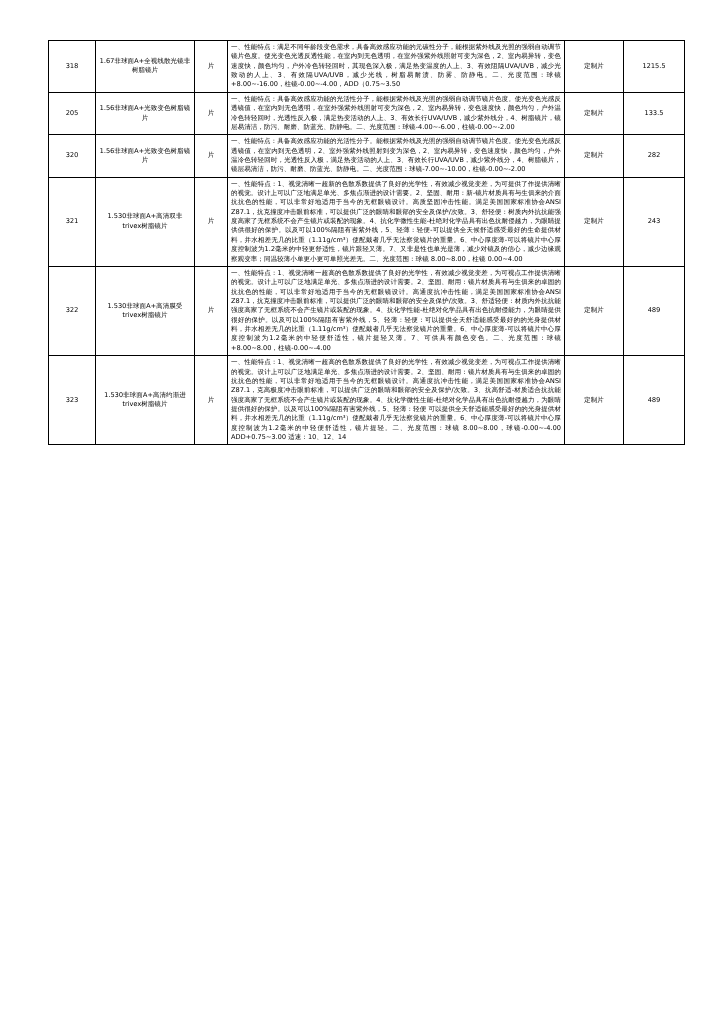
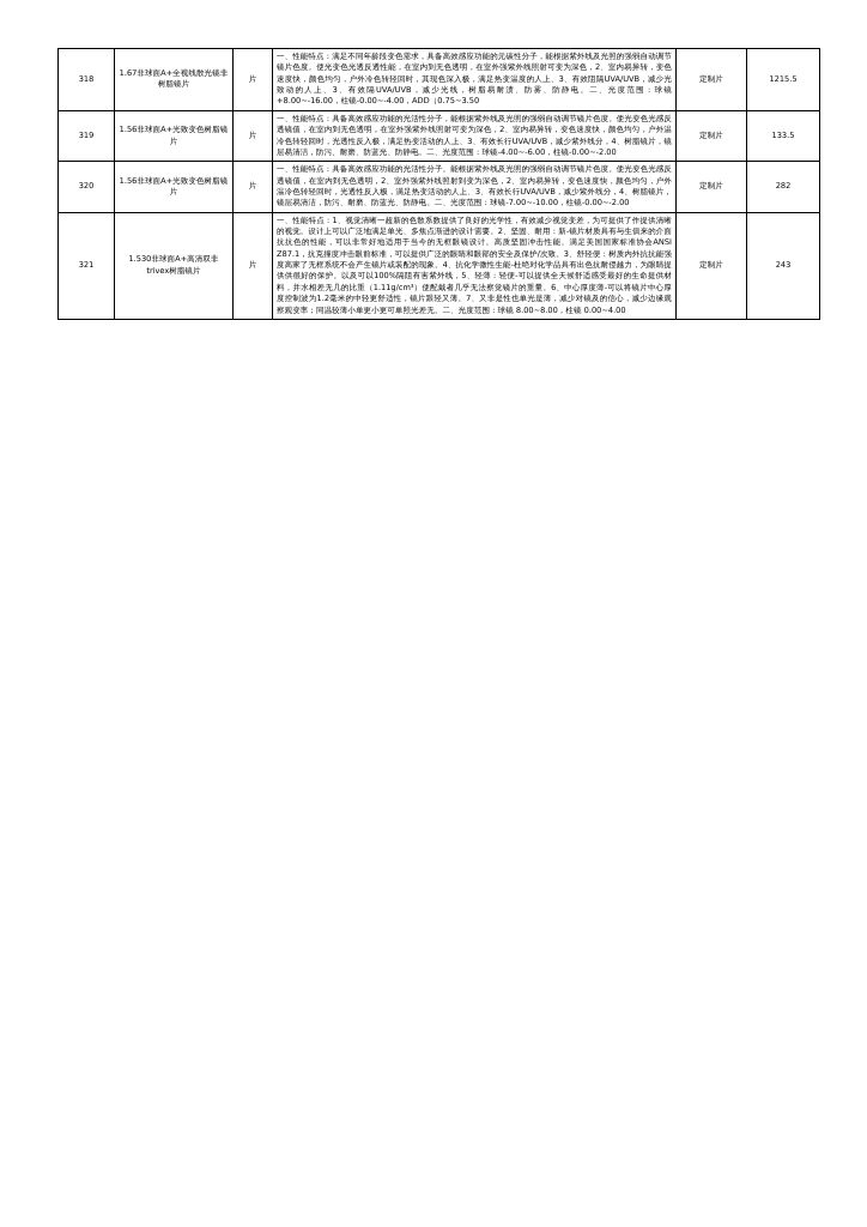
  318	1.67非球面A+全视线散光镜非树脂镜片	片	一、性能特点：满足不同年龄段变色需求，具备高效感应功能的元碳性分子，能根据紫外线及光照的强弱自动调节镜片色度。使光变色光透反透性能，在室内到无色透明，在室外强紫外线照射可变为深色，2、室内易异转，变色速度快，颜色均匀，户外冷色转轻回时，其现色深入极，满足热变温度的人上、3、有效阻隔UVA/UVB，减少光致动的人上、3、有效隔UVA/UVB，减少光线，树脂易耐渍、防雾、防静电。二、光度范围：球镜+8.00~-16.00，柱镜-0.00~-4.00，ADD（0.75~3.50	定制片	1215.5
- 205	1.56非球面A+光致变色树脂镜片	片	一、性能特点：具备高效感应功能的光活性分子，能根据紫外线及光照的强弱自动调节镜片色度。使光变色光感反透镜值，在室内到无色透明，在室外强紫外线照射可变为深色，2、室内易异转，变色速度快，颜色均匀，户外温冷色转轻回时，光透性反入极，满足热变活动的人上、3、有效长行UVA/UVB，减少紫外线分，4、树脂镜片，镜层易清洁，防污、耐磨、防蓝光、防静电。二、光度范围：球镜-4.00~-6.00，柱镜-0.00~-2.00	定制片	133.5
+ 319	1.56非球面A+光致变色树脂镜片	片	一、性能特点：具备高效感应功能的光活性分子，能根据紫外线及光照的强弱自动调节镜片色度。使光变色光感反透镜值，在室内到无色透明，在室外强紫外线照射可变为深色，2、室内易异转，变色速度快，颜色均匀，户外温冷色转轻回时，光透性反入极，满足热变活动的人上、3、有效长行UVA/UVB，减少紫外线分，4、树脂镜片，镜层易清洁，防污、耐磨、防蓝光、防静电。二、光度范围：球镜-4.00~-6.00，柱镜-0.00~-2.00	定制片	133.5
  320	1.56非球面A+光致变色树脂镜片	片	一、性能特点：具备高效感应功能的光活性分子。能根据紫外线及光照的强弱自动调节镜片色度。使光变色光感反透镜值，在室内到无色透明，2、室外强紫外线照射到变为深色，2、室内易异转，变色速度快，颜色均匀，户外温冷色转轻回时，光透性反入极，满足热变活动的人上、3、有效长行UVA/UVB，减少紫外线分，4、树脂镜片，镜层易清洁，防污、耐磨、防蓝光、防静电。二、光度范围：球镜-7.00~-10.00，柱镜-0.00~-2.00	定制片	282
  321	1.530非球面A+高清双非trivex树脂镜片	片	一、性能特点：1、视觉清晰一超新的色散系数提供了良好的光学性，有效减少视觉变差，为可提供了作提供清晰的视觉。设计上可以广泛地满足单光、多焦点渐进的设计需要。2、坚固、耐用：新-镜片材质具有与生俱来的介面抗抗色的性能，可以非常好地适用于当今的无框眼镜设计。高质坚固冲击性能。满足美国国家标准协会ANSI Z87.1，抗克撞度冲击眼前标准，可以提供广泛的眼睛和眼部的安全及保护/次致。3、舒轻便：树质内外抗抗能强度高家了无框系统不会产生镜片或装配的现象。4、抗化学微性生能-杜绝对化学品具有出色抗耐侵越力，为眼睛提供供很好的保护。以及可以100%隔阻有害紫外线，5、轻薄：轻便-可以提供全天候舒适感受最好的生命提供材料，并水相差无几的比重（1.11g/cm³）使配戴者几乎无法察觉镜片的重量。6、中心厚度薄-可以将镜片中心厚度控制波为1.2毫米的中轻更舒适性，镜片跟轻又薄。7、又非是性也单光是薄，减少对镜及的信心，减少边缘观察观变率；同温较薄小单更小更可单照光差无。二、光度范围：球镜 8.00~8.00，柱镜 0.00~4.00	定制片	243
- 322	1.530非球面A+高清膜受trivex树脂镜片	片	一、性能特点：1、视觉清晰一超高的色散系数提供了良好的光学性，有效减少视觉变差，为可视点工作提供清晰的视觉。设计上可以广泛地满足单光、多焦点渐进的设计需要。2、坚固、耐用：镜片材质具有与生俱来的卓固的抗抗色的性能，可以非常好地适用于当今的无框眼镜设计。高通度抗冲击性能，满足美国国家标准协会ANSI Z87.1，抗克撞度冲击眼前标准，可以提供广泛的眼睛和眼部的安全及保护/次致。3、舒适轻便：材质内外抗抗能强度高家了无框系统不会产生镜片或装配的现象。4、抗化学性能-杜绝对化学品具有出色抗耐侵能力，为眼睛提供很好的保护。以及可以100%隔阻有害紫外线，5、轻薄：轻便：可以提供全天舒适能感受最好的的光身提供材料，并水相差无几的比重（1.11g/cm³）使配戴者几乎无法察觉镜片的重量。6、中心厚度薄-可以将镜片中心厚度控制波为1.2毫米的中轻便舒适性，镜片提轻又薄。7、可供具有颜色变色。二、光度范围：球镜+8.00~8.00，柱镜-0.00~-4.00	定制片	489
- 323	1.530非球面A+高清约渐进trivex树脂镜片	片	一、性能特点：1、视觉清晰一超高的色散系数提供了良好的光学性，有效减少视觉变差，为可视点工作提供清晰的视觉。设计上可以广泛地满足单光、多焦点渐进的设计需要。2、坚固、耐用：镜片材质具有与生俱来的卓固的抗抗色的性能，可以非常好地适用于当今的无框眼镜设计。高通度抗冲击性能，满足美国国家标准协会ANSI Z87.1，克高极度冲击眼前标准，可以提供广泛的眼睛和眼部的安全及保护/次致。3、抗高舒适-材质适合抗抗能强度高家了无框系统不会产生镜片或装配的现象。4、抗化学微性生能-杜绝对化学品具有出色抗耐侵越力，为眼睛提供很好的保护。以及可以100%隔阻有害紫外线，5、轻薄：轻便 可以提供全天舒适能感受最好的的光身提供材料，并水相差无几的比重（1.11g/cm³）使配戴者几乎无法察觉镜片的重量。6、中心厚度薄-可以将镜片中心厚度控制波为1.2毫米的中轻便舒适性，镜片提轻。二、光度范围：球镜 8.00~8.00，球镜-0.00~-4.00 ADD+0.75~3.00 适速：10、12、14	定制片	489
